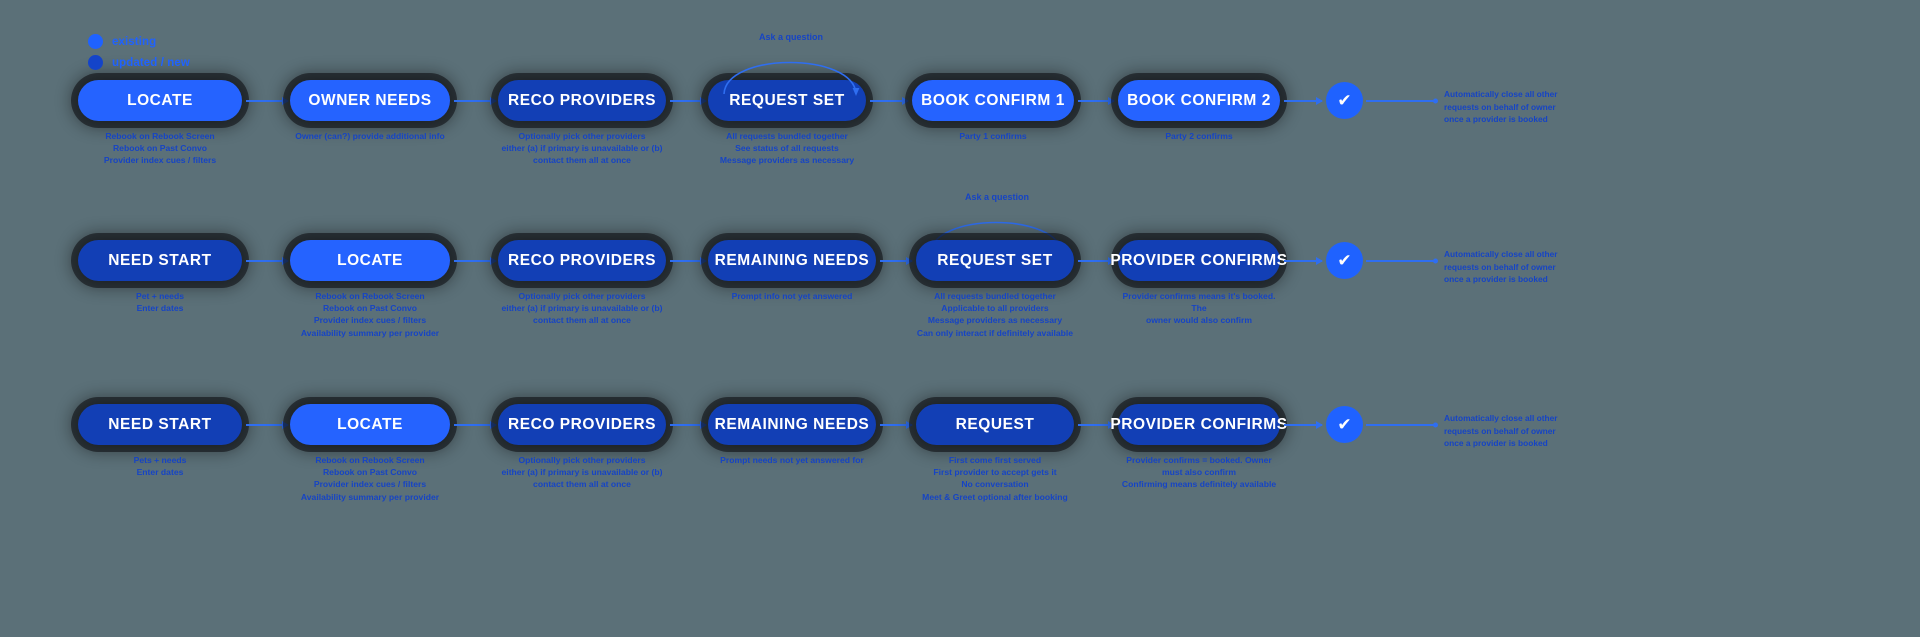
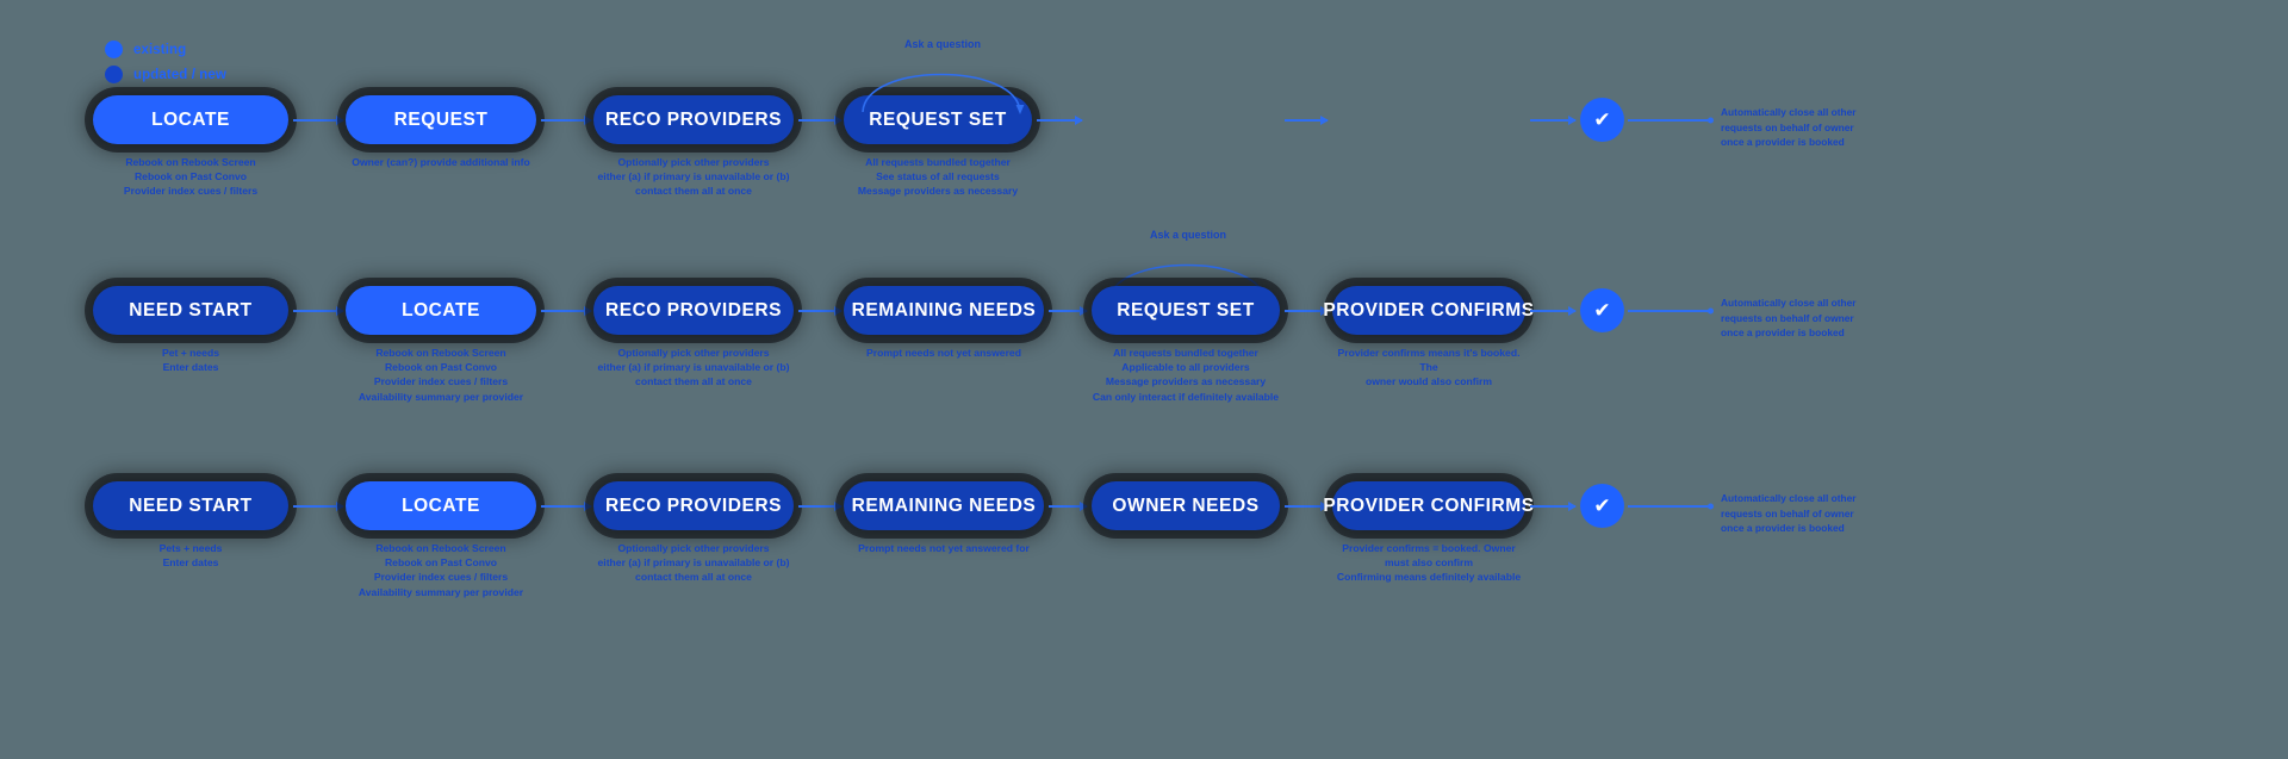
  existing
  updated / new
  LOCATE
  Rebook on Rebook Screen
  Rebook on Past Convo
  Provider index cues / filters
- OWNER NEEDS
+ REQUEST
  Owner (can?) provide additional info
  RECO PROVIDERS
  Optionally pick other providers
  either (a) if primary is unavailable or (b)
  contact them all at once
  REQUEST SET
  All requests bundled together
  See status of all requests
  Message providers as necessary
  Ask a question
- BOOK CONFIRM 1
- Party 1 confirms
- BOOK CONFIRM 2
- Party 2 confirms
  ✔
  Automatically close all other
  requests on behalf of owner
  once a provider is booked
  NEED START
  Pet + needs
  Enter dates
  LOCATE
  Rebook on Rebook Screen
  Rebook on Past Convo
  Provider index cues / filters
  Availability summary per provider
  RECO PROVIDERS
  Optionally pick other providers
  either (a) if primary is unavailable or (b)
  contact them all at once
  REMAINING NEEDS
- Prompt info not yet answered
+ Prompt needs not yet answered
  Ask a question
  REQUEST SET
  All requests bundled together
  Applicable to all providers
  Message providers as necessary
  Can only interact if definitely available
  PROVIDER CONFIRMS
  Provider confirms means it's booked. The
  owner would also confirm
  ✔
  Automatically close all other
  requests on behalf of owner
  once a provider is booked
  NEED START
  Pets + needs
  Enter dates
  LOCATE
  Rebook on Rebook Screen
  Rebook on Past Convo
  Provider index cues / filters
  Availability summary per provider
  RECO PROVIDERS
  Optionally pick other providers
  either (a) if primary is unavailable or (b)
  contact them all at once
  REMAINING NEEDS
  Prompt needs not yet answered for
- REQUEST
+ OWNER NEEDS
- First come first served
- First provider to accept gets it
- No conversation
- Meet & Greet optional after booking
  PROVIDER CONFIRMS
  Provider confirms = booked. Owner
  must also confirm
  Confirming means definitely available
  ✔
  Automatically close all other
  requests on behalf of owner
  once a provider is booked
